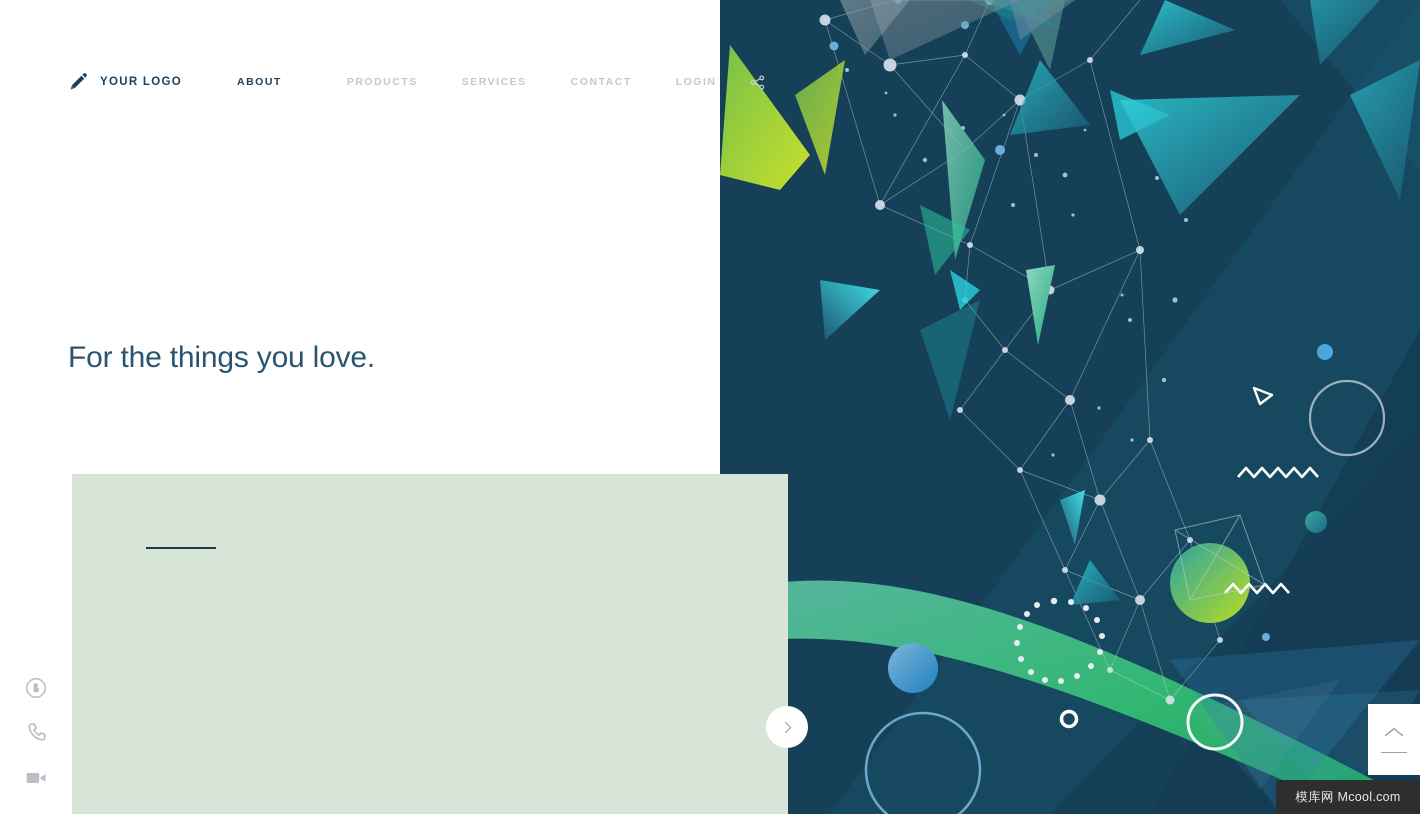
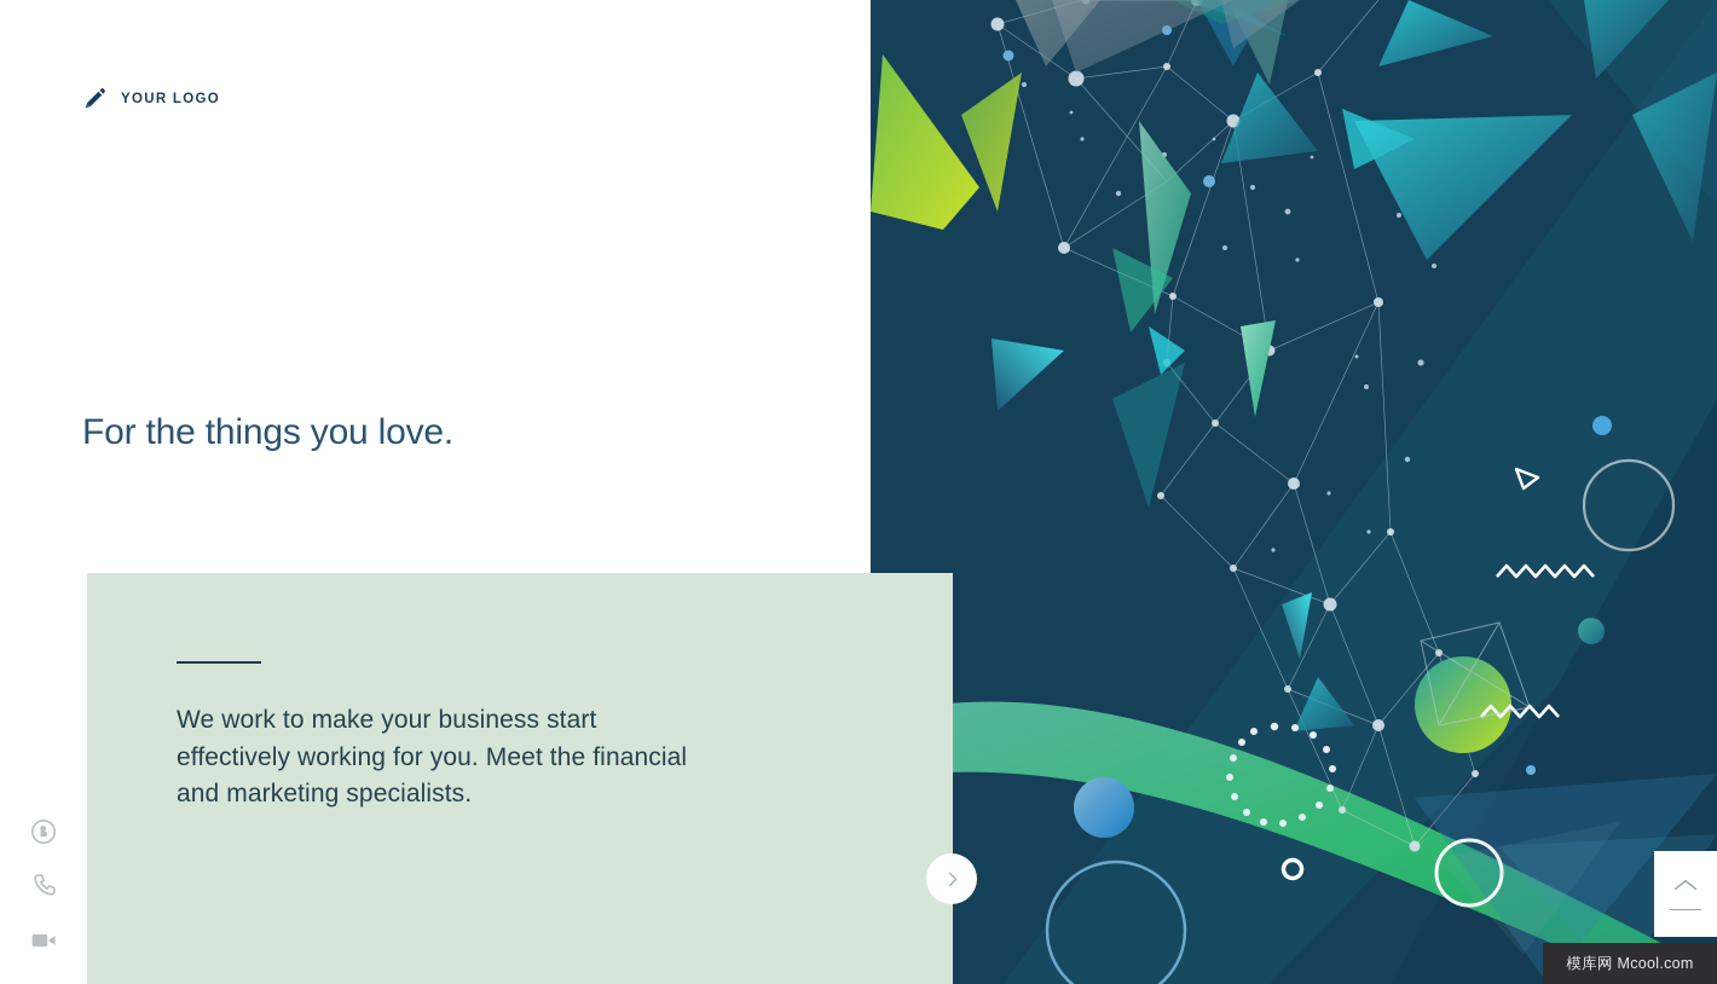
  YOUR LOGO
- ABOUT
- PRODUCTS
- SERVICES
- CONTACT
- LOGIN
  For the things you love.
+ We work to make your business start effectively working for you. Meet the financial and marketing specialists.
  模库网 Mcool.com
